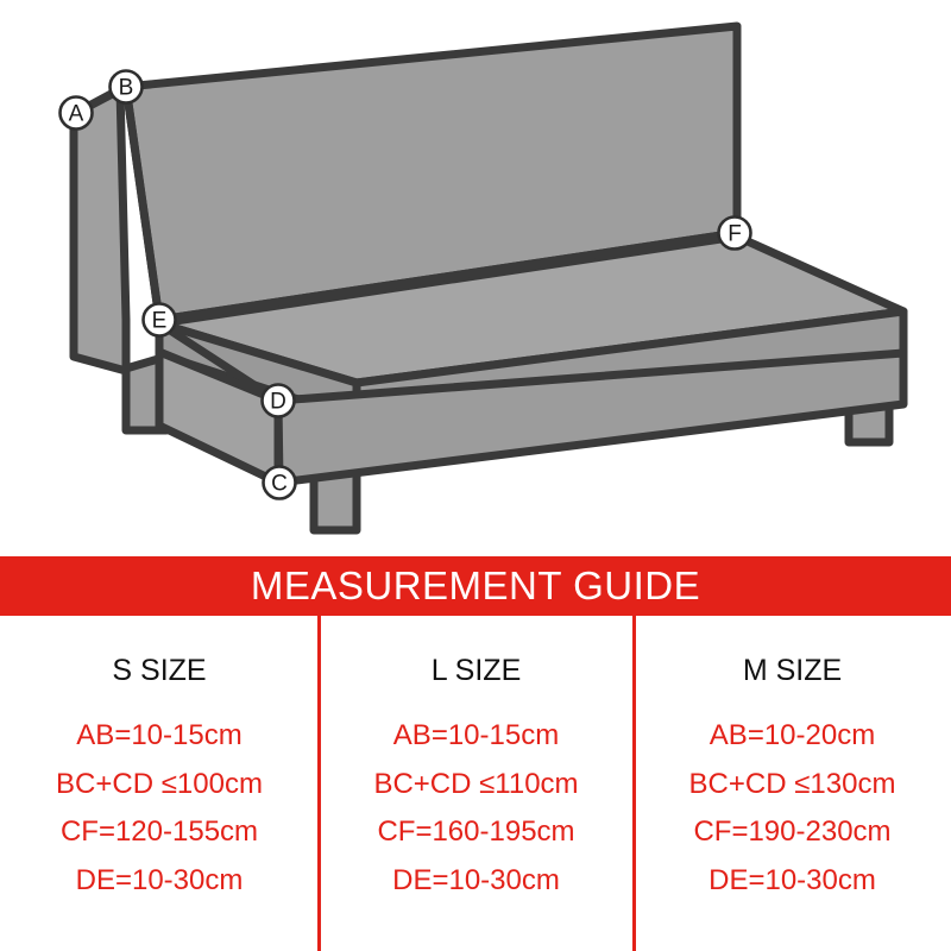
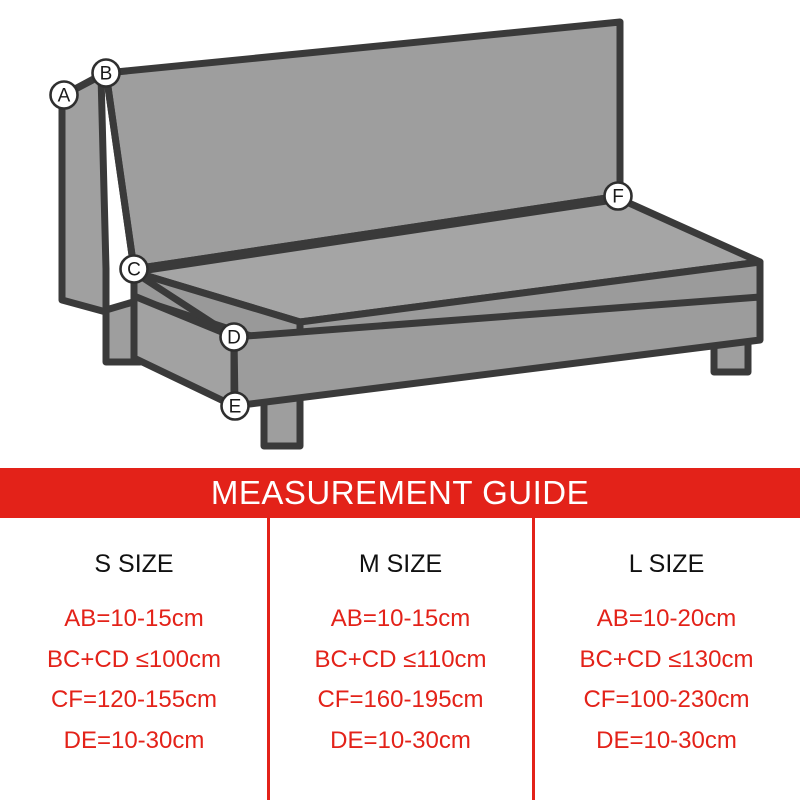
  A
  B
- E
+ C
  D
- C
+ E
  F
  MEASUREMENT GUIDE
  S SIZE
  AB=10-15cm
  BC+CD ≤100cm
  CF=120-155cm
  DE=10-30cm
- L SIZE
+ M SIZE
  AB=10-15cm
  BC+CD ≤110cm
  CF=160-195cm
  DE=10-30cm
- M SIZE
+ L SIZE
  AB=10-20cm
  BC+CD ≤130cm
- CF=190-230cm
+ CF=100-230cm
  DE=10-30cm
